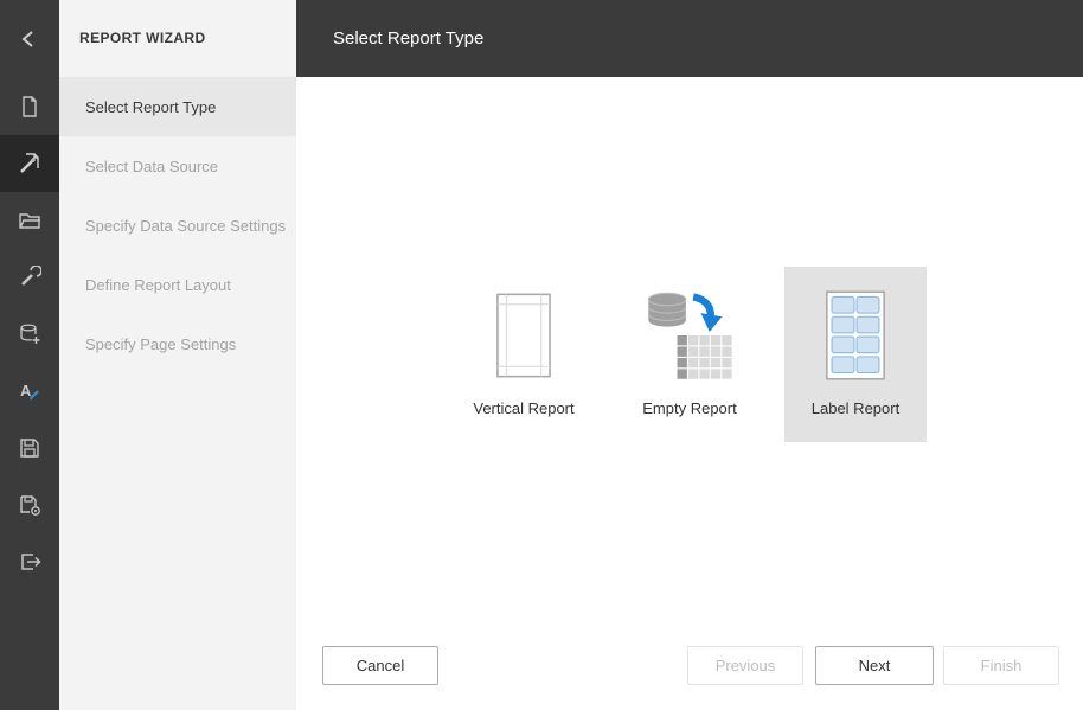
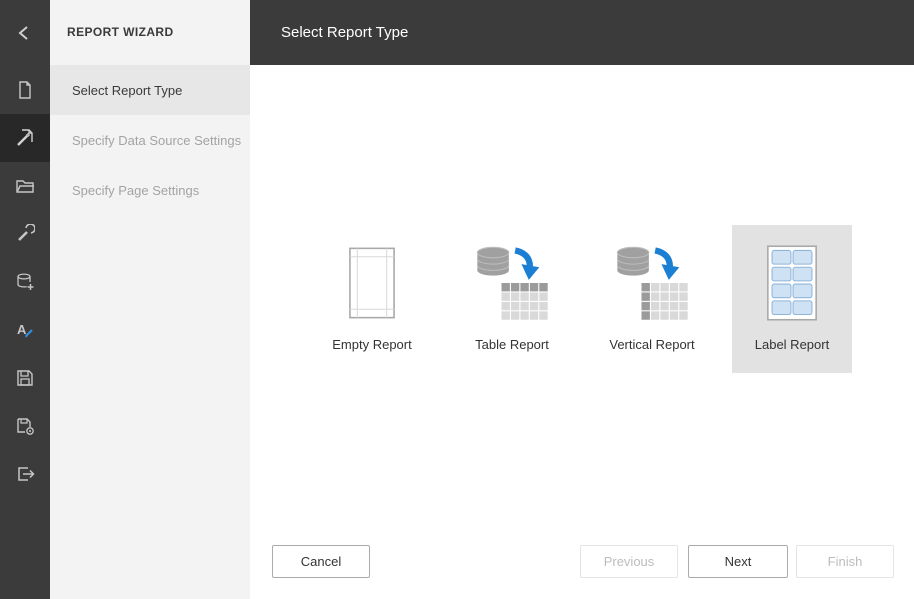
  A
  REPORT WIZARD
  Select Report Type
- Select Data Source
  Specify Data Source Settings
- Define Report Layout
  Specify Page Settings
  Select Report Type
- Vertical Report
+ Empty Report
+ Table Report
- Empty Report
+ Vertical Report
  Label Report
  Cancel
  Previous
  Next
  Finish
